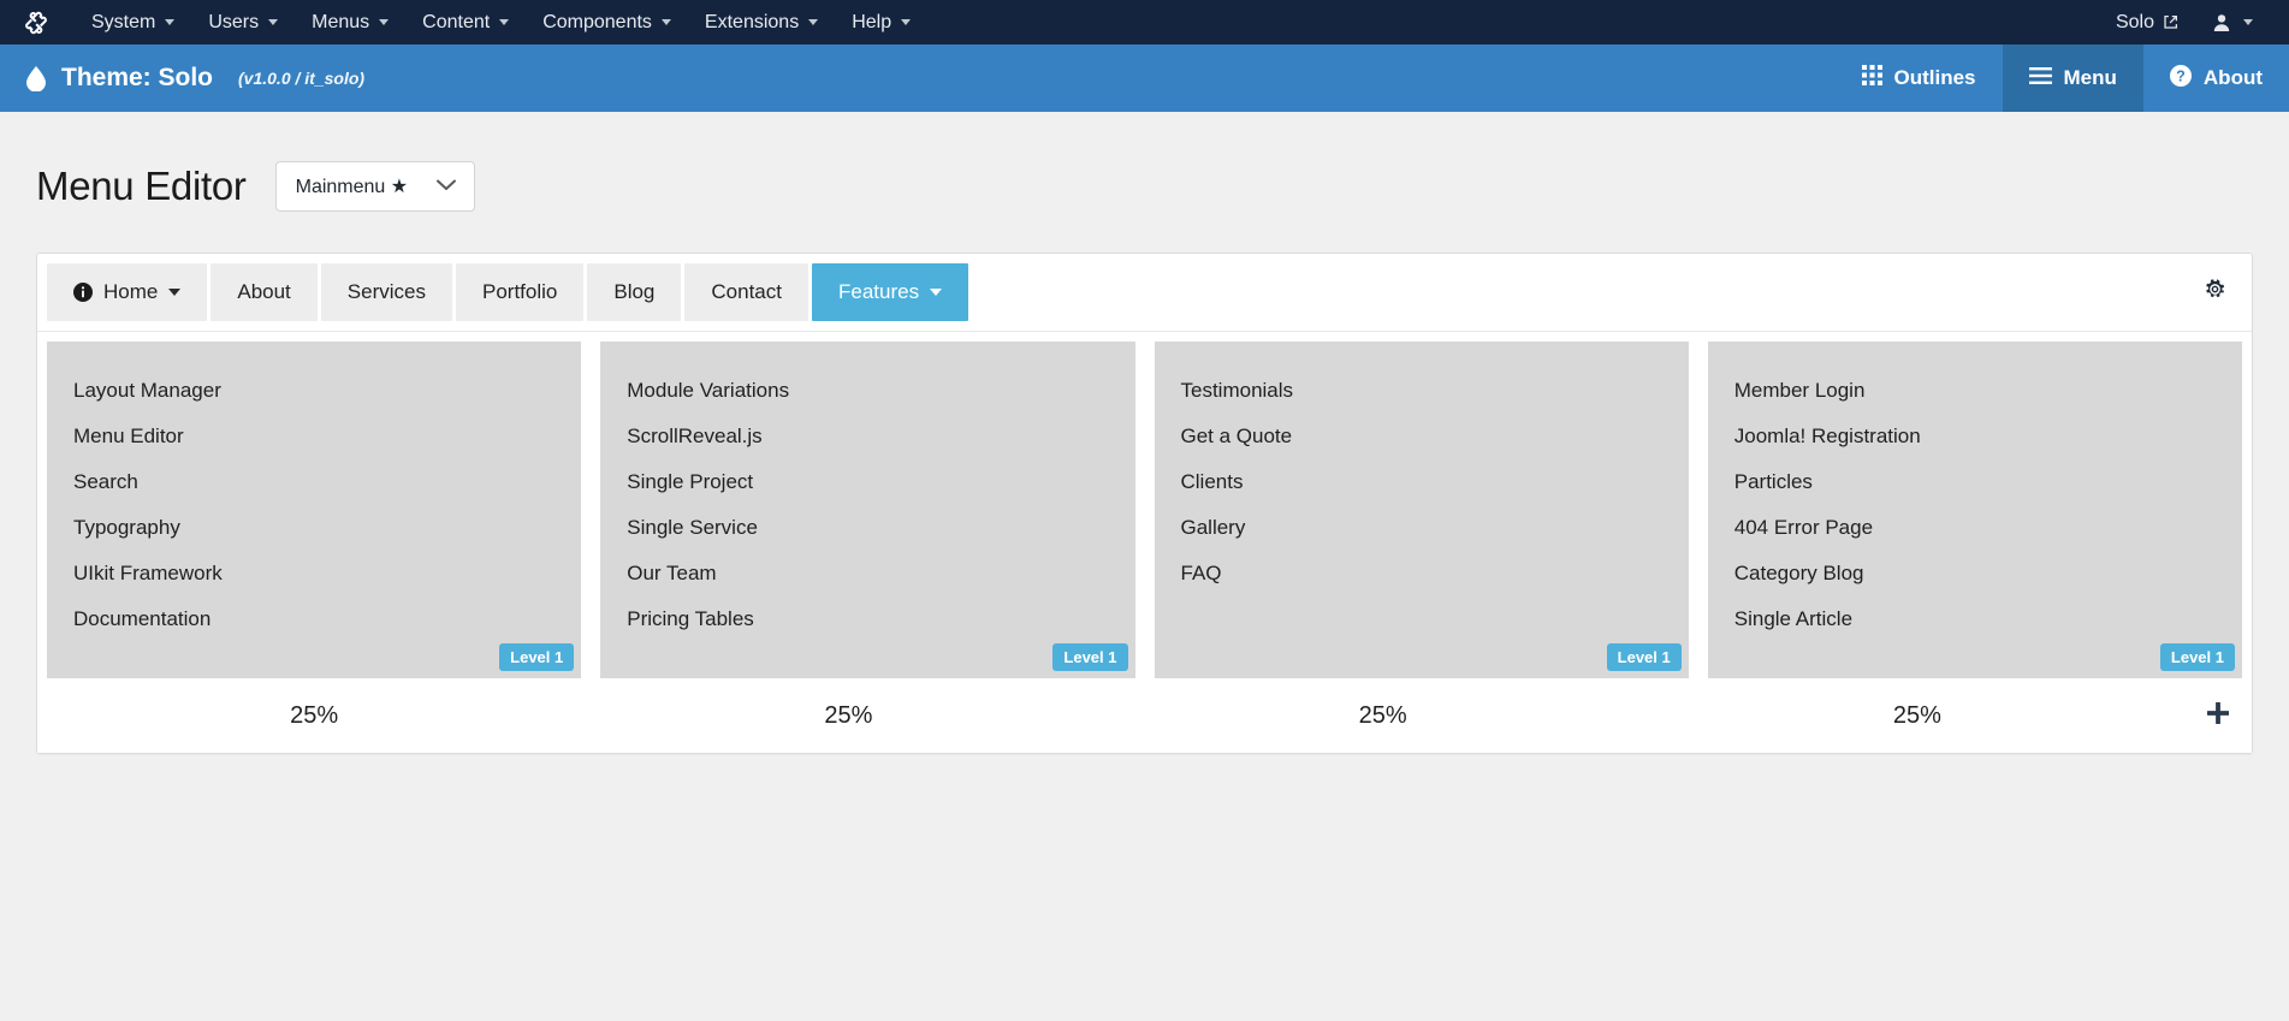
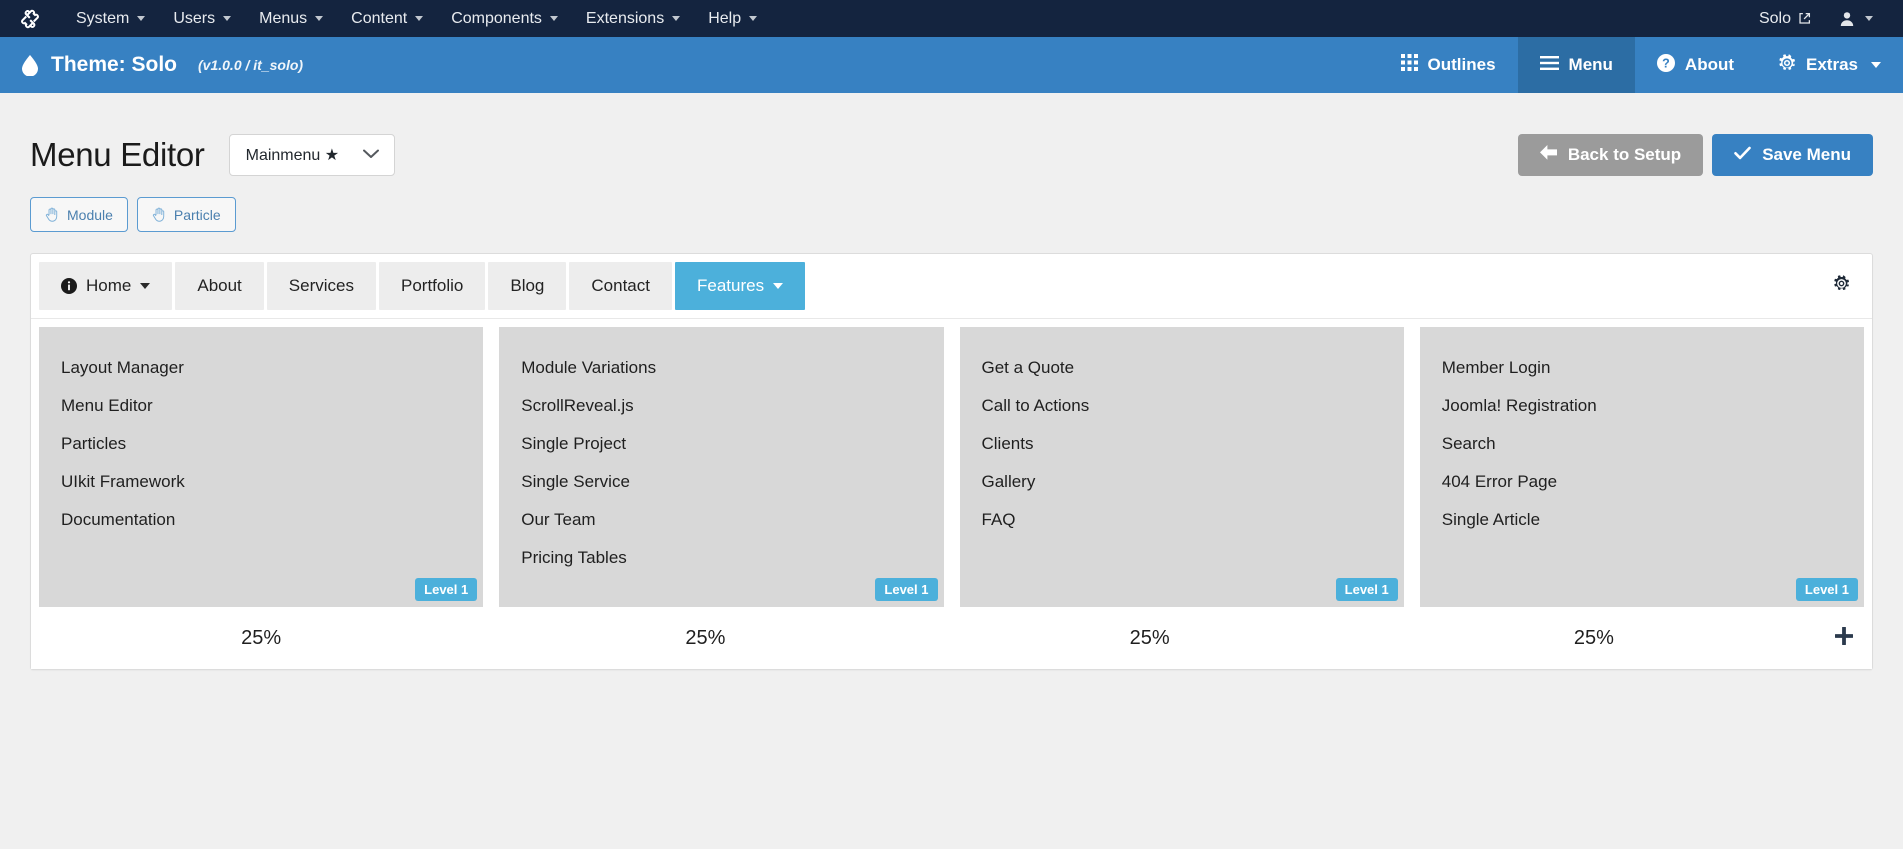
  System
  Users
  Menus
  Content
  Components
  Extensions
  Help
  Solo
  Theme: Solo
  (v1.0.0 / it_solo)
  Outlines
  Menu
  ?
  About
+ Extras
  Menu Editor
  Mainmenu ★
+ Back to Setup
+ Save Menu
+ Module
+ Particle
  Home
  About
  Services
  Portfolio
  Blog
  Contact
  Features
  Layout Manager
  Menu Editor
- Search
+ Particles
- Typography
  UIkit Framework
  Documentation
  Level 1
  Module Variations
  ScrollReveal.js
  Single Project
  Single Service
  Our Team
  Pricing Tables
  Level 1
- Testimonials
  Get a Quote
+ Call to Actions
  Clients
  Gallery
  FAQ
  Level 1
  Member Login
  Joomla! Registration
- Particles
+ Search
  404 Error Page
- Category Blog
  Single Article
  Level 1
  25%
  25%
  25%
  25%
